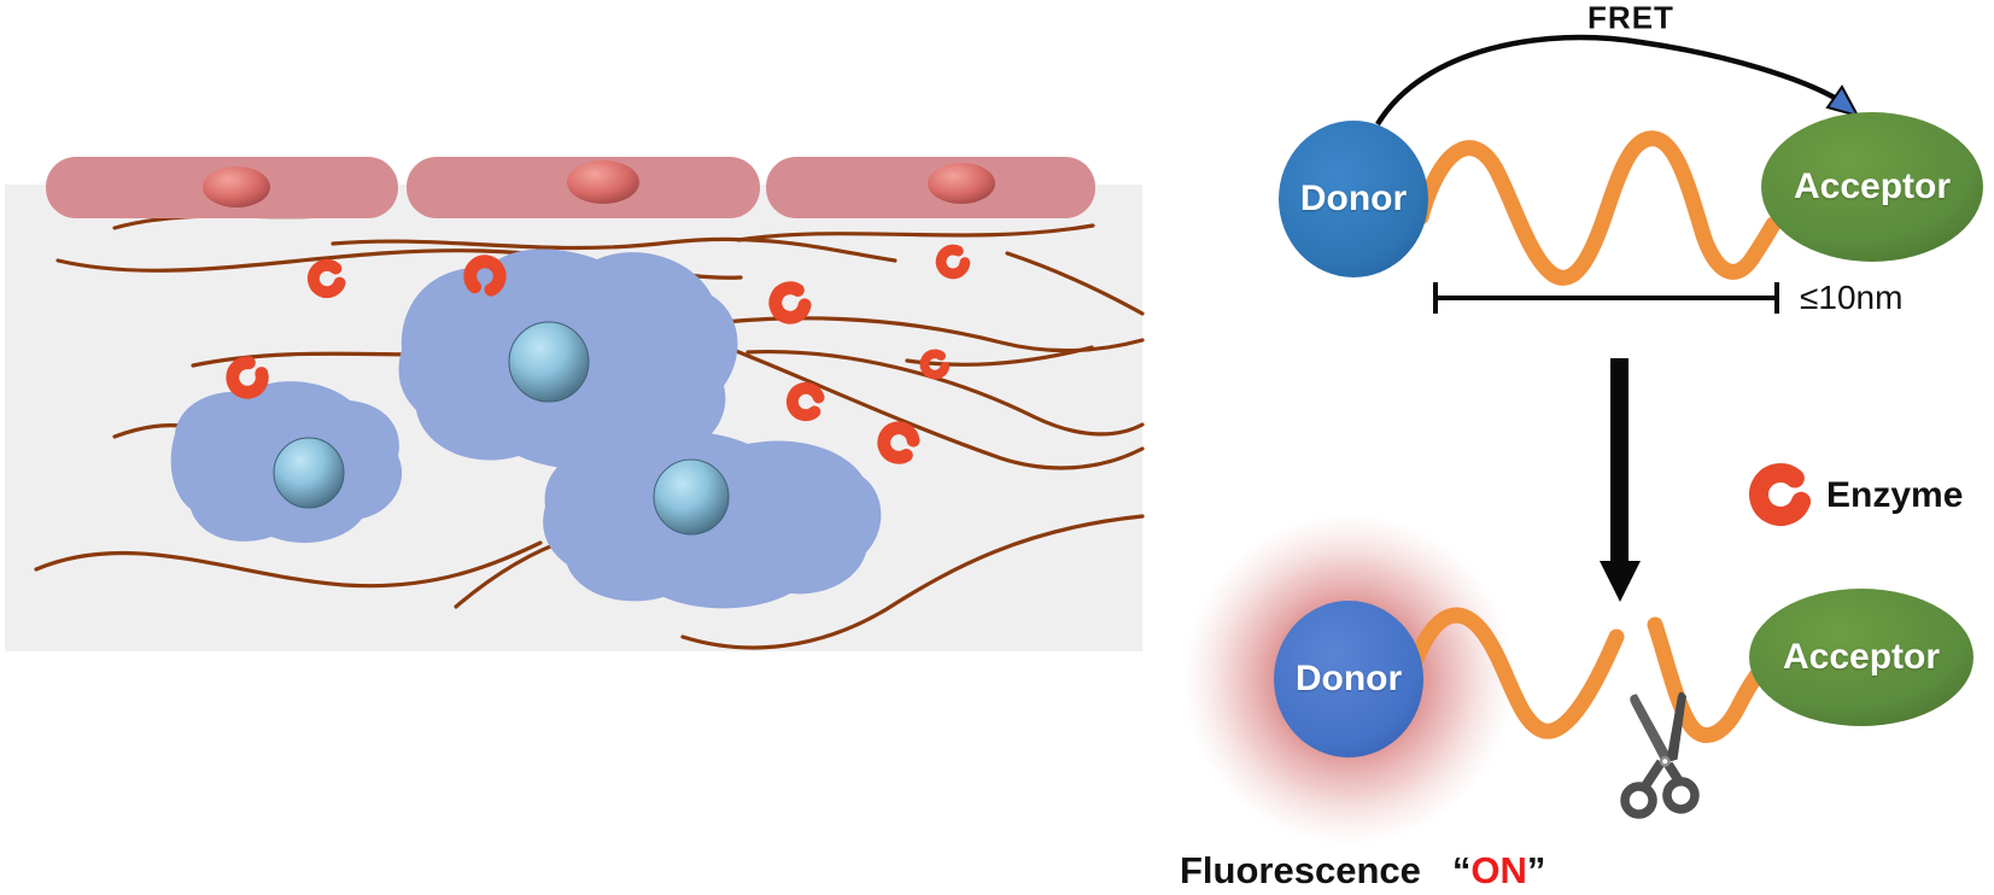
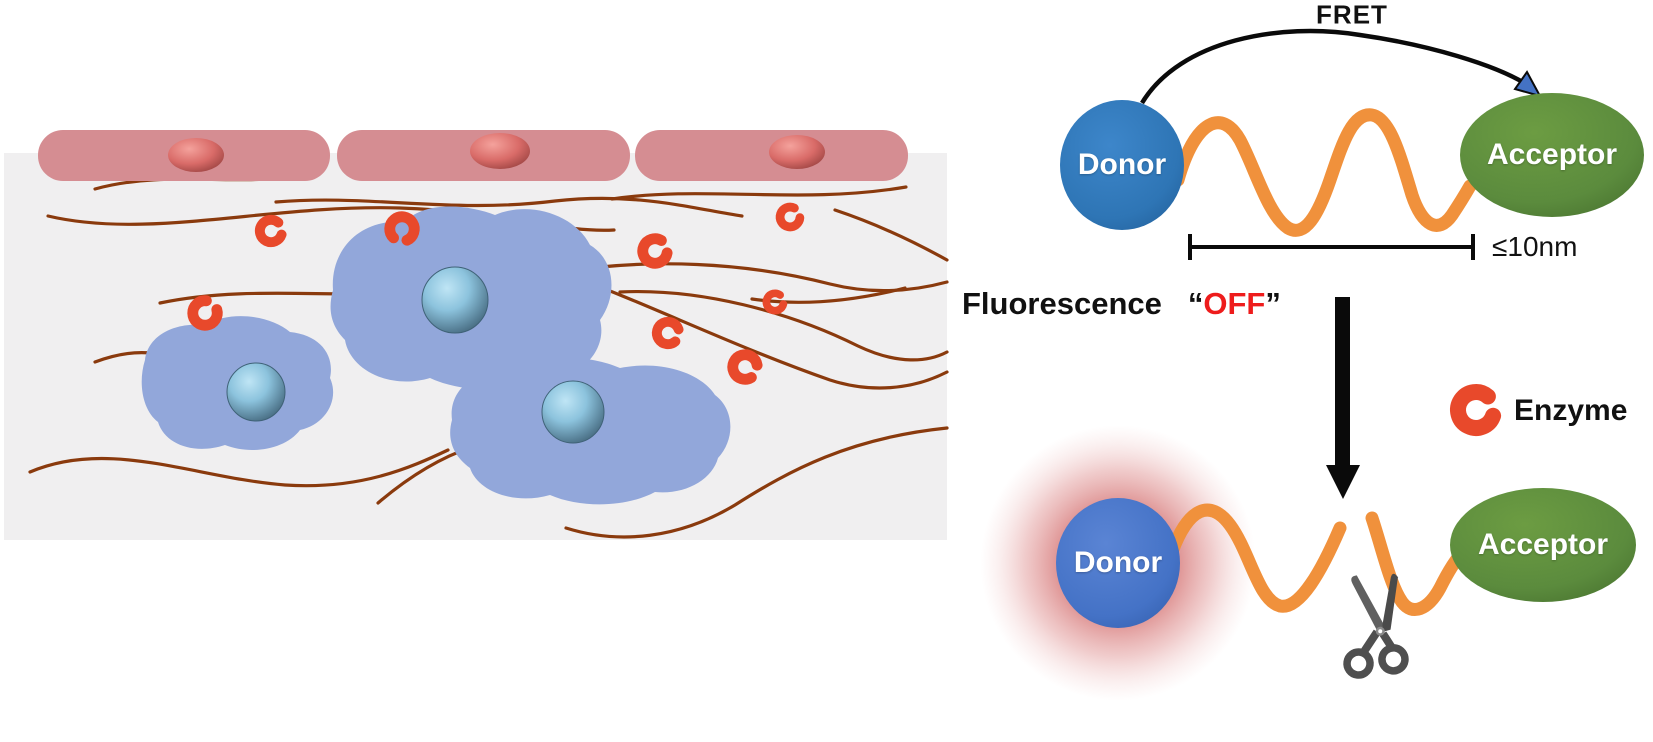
  FRET
  Donor
  Acceptor
  ≤10nm
+ Fluorescence “OFF”
  Enzyme
  Donor
  Acceptor
- Fluorescence “ON”
